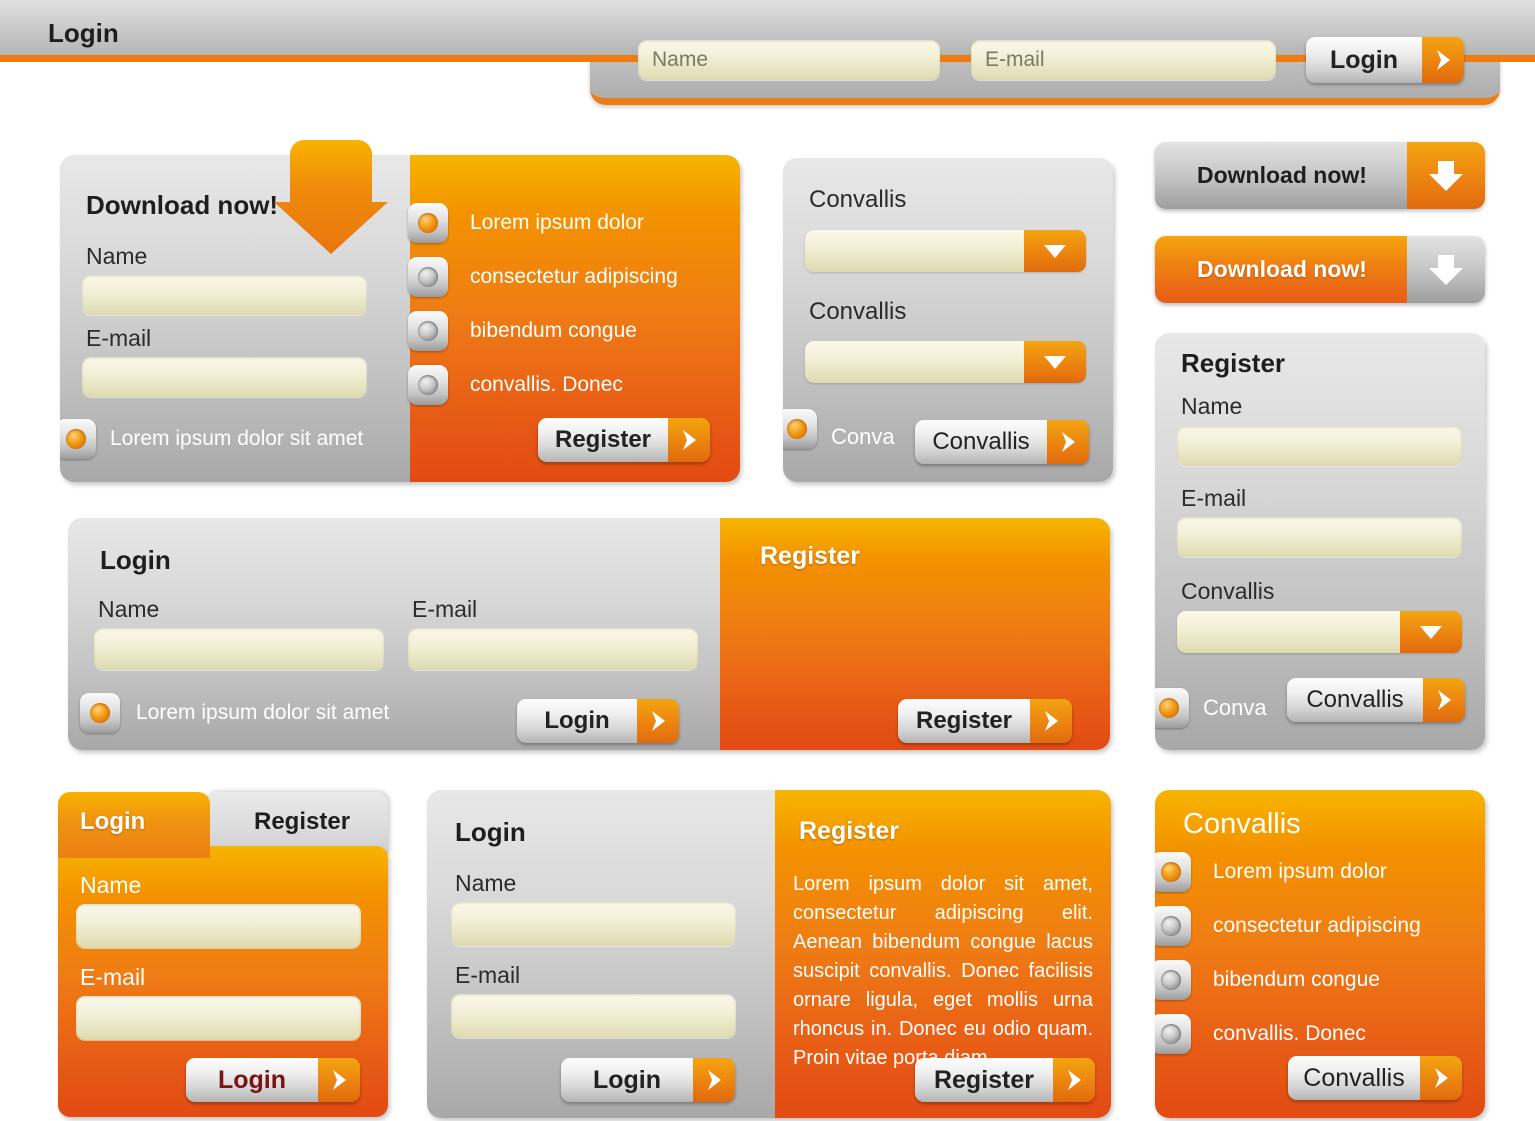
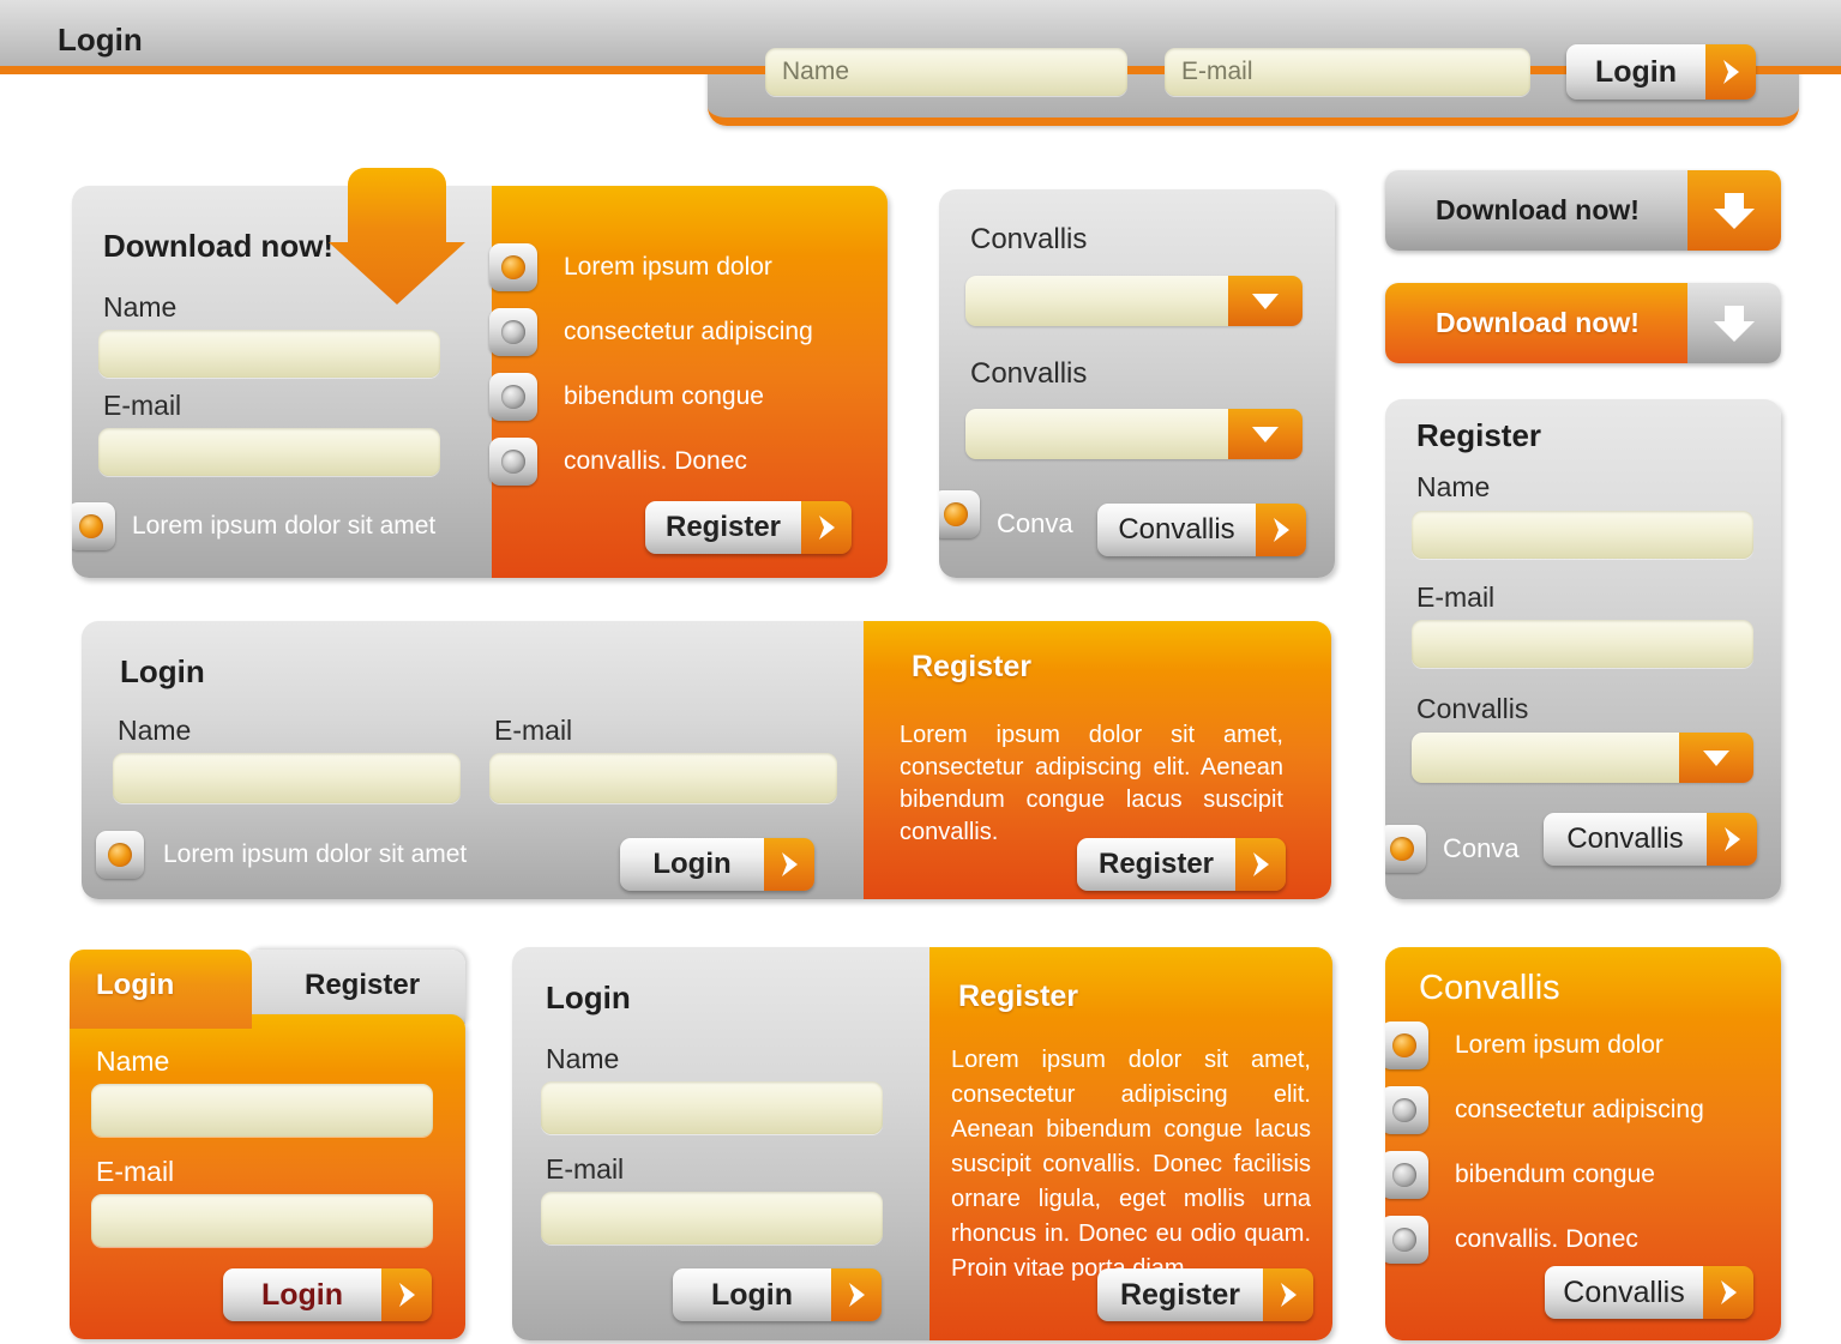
  Login
  Name
  E-mail
  Login
  Download now!
  Name
  E-mail
  Lorem ipsum dolor sit amet
  Lorem ipsum dolor
  consectetur adipiscing
  bibendum congue
  convallis. Donec
  Register
  Convallis
  Convallis
  Conva
  Convallis
  Download now!
  Download now!
  Register
  Name
  E-mail
  Convallis
  Conva
  Convallis
  Login
  Name
  E-mail
  Lorem ipsum dolor sit amet
  Login
  Register
+ Lorem ipsum dolor sit amet, consectetur adipiscing elit. Aenean bibendum congue lacus suscipit convallis.
  Register
  Register
  Login
  Name
  E-mail
  Login
  Login
  Name
  E-mail
  Login
  Register
  Lorem ipsum dolor sit amet, consectetur adipiscing elit. Aenean bibendum congue lacus suscipit convallis. Donec facilisis ornare ligula, eget mollis urna rhoncus in. Donec eu odio quam. Proin vitae por
  Register
  Convallis
  Lorem ipsum dolor
  consectetur adipiscing
  bibendum congue
  convallis. Donec
  Convallis
